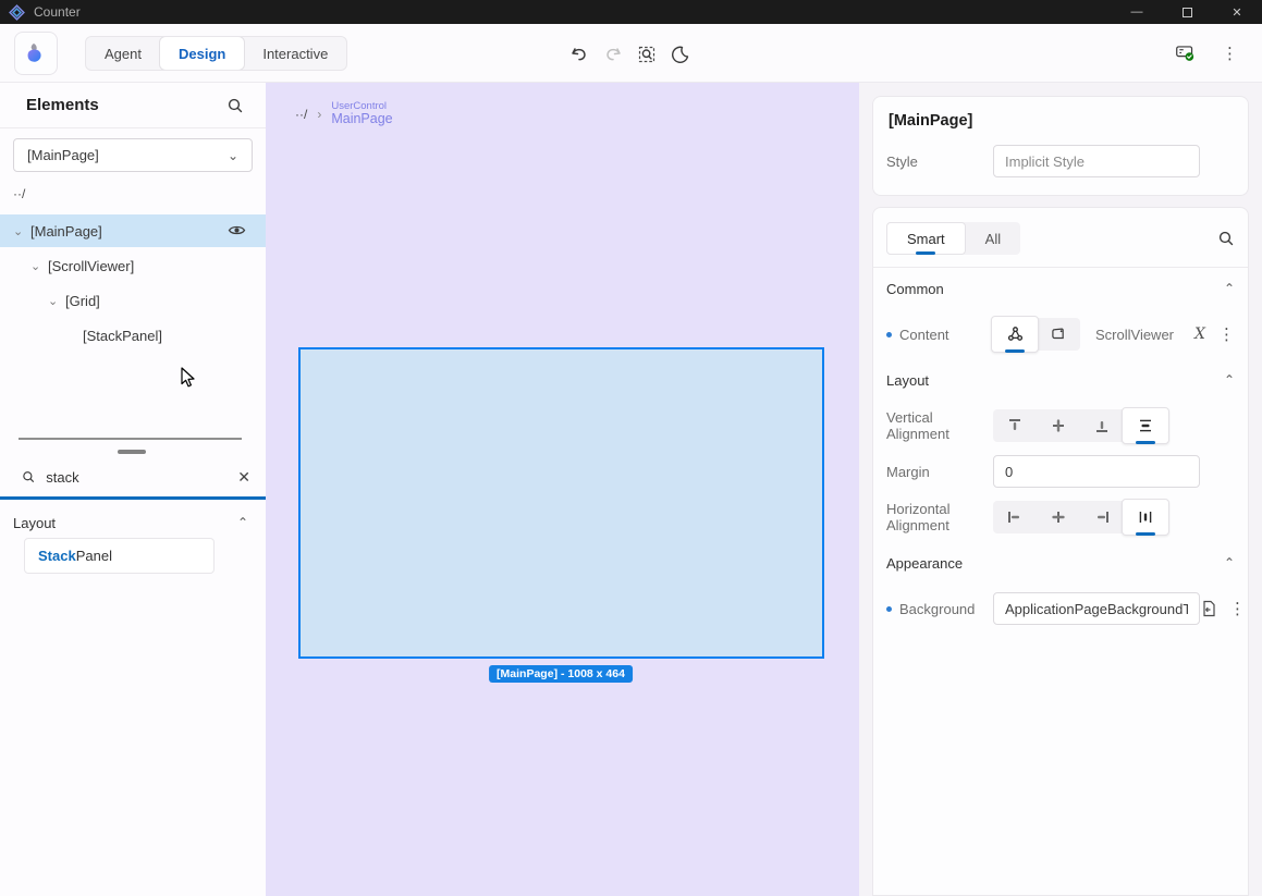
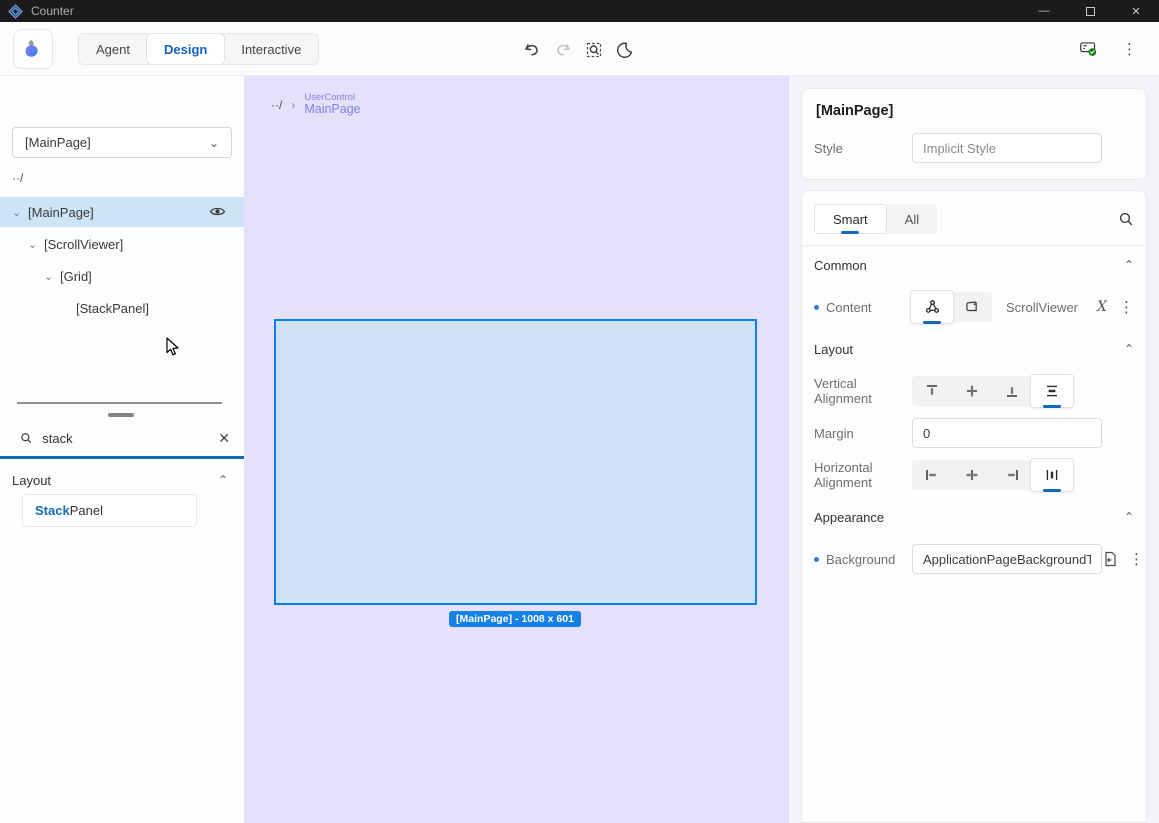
  Counter
  —
  ✕
  Agent
  Design
  Interactive
  ⋮
- Elements
  [MainPage]
  ⌄
  ··/
  ⌄
  [MainPage]
  ⌄
  [ScrollViewer]
  ⌄
  [Grid]
  [StackPanel]
  stack
  ✕
  Layout
  ⌃
  Stack
  Panel
  ··/
  ›
  UserControl
  MainPage
- [MainPage] - 1008 x 464
+ [MainPage] - 1008 x 601
  [MainPage]
  Style
  Implicit Style
  Smart
  All
  Common
  ⌃
  Content
  ScrollViewer
  X
  ⋮
  Layout
  ⌃
  Vertical Alignment
  Margin
  0
  Horizontal Alignment
  Appearance
  ⌃
  Background
  ApplicationPageBackgroundT
  ⋮
